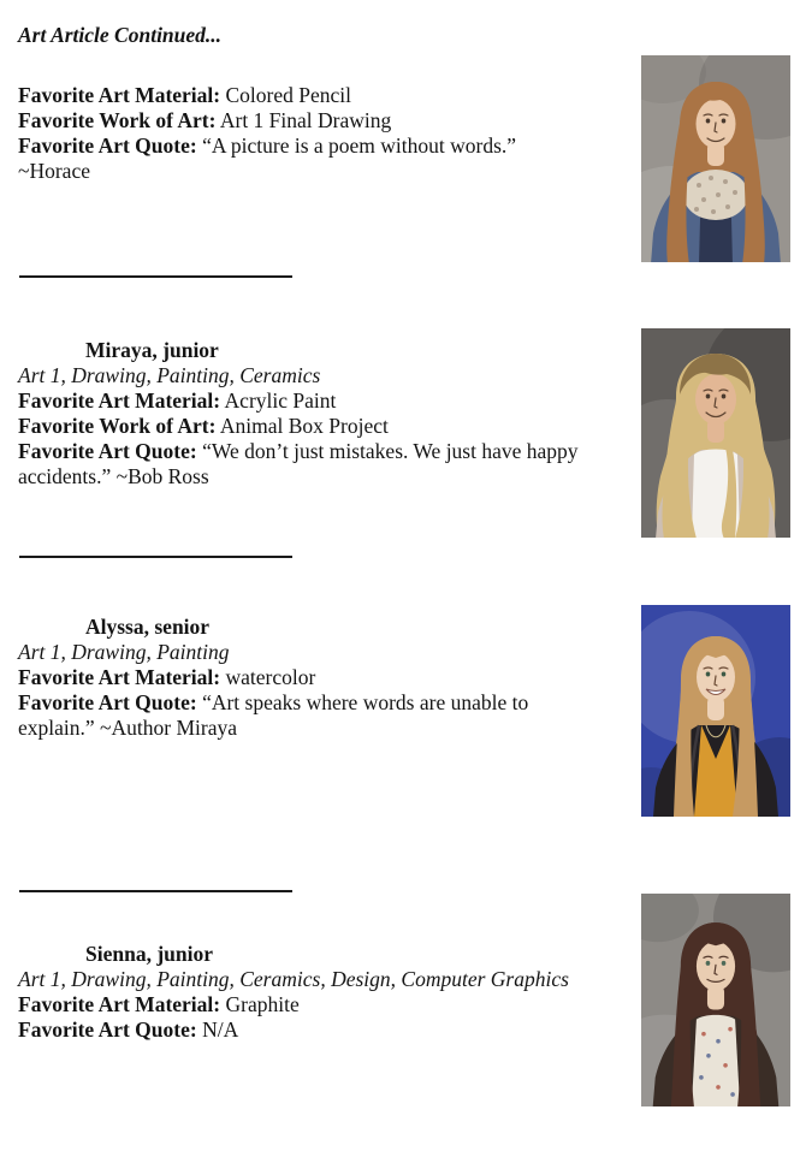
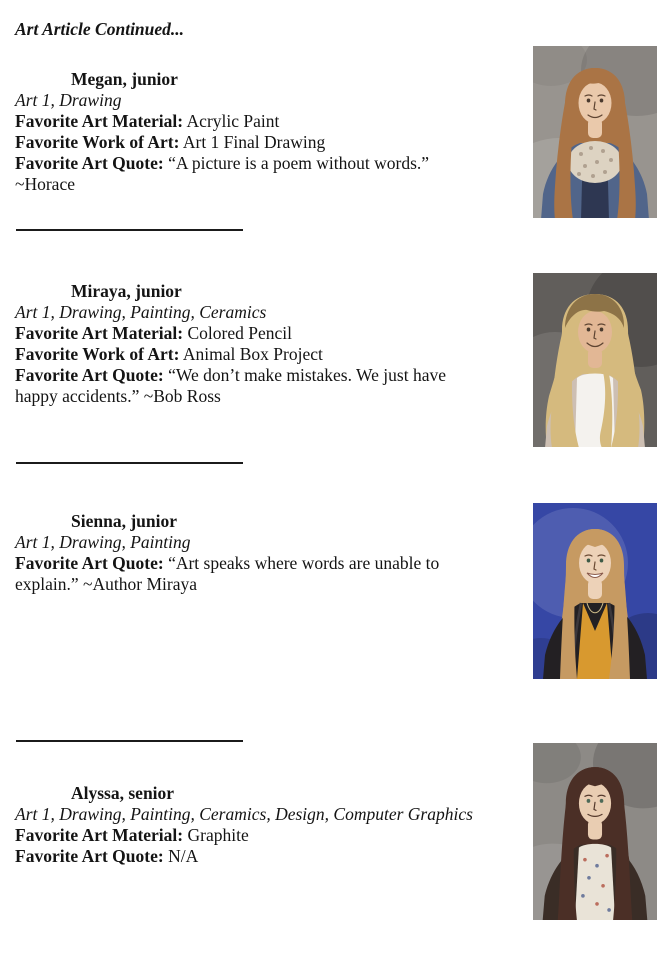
  Art Article Continued...
+ Megan, junior
+ Art 1, Drawing
- Favorite Art Material: Colored Pencil
+ Favorite Art Material: Acrylic Paint
  Favorite Work of Art: Art 1 Final Drawing
  Favorite Art Quote: “A picture is a poem without words.” ~Horace
  Miraya, junior
  Art 1, Drawing, Painting, Ceramics
- Favorite Art Material: Acrylic Paint
+ Favorite Art Material: Colored Pencil
  Favorite Work of Art: Animal Box Project
- Favorite Art Quote: “We don’t just mistakes. We just have happy accidents.” ~Bob Ross
+ Favorite Art Quote: “We don’t make mistakes. We just have happy accidents.” ~Bob Ross
- Alyssa, senior
+ Sienna, junior
  Art 1, Drawing, Painting
- Favorite Art Material: watercolor
  Favorite Art Quote: “Art speaks where words are unable to explain.” ~Author Miraya
- Sienna, junior
+ Alyssa, senior
  Art 1, Drawing, Painting, Ceramics, Design, Computer Graphics
  Favorite Art Material: Graphite
  Favorite Art Quote: N/A
